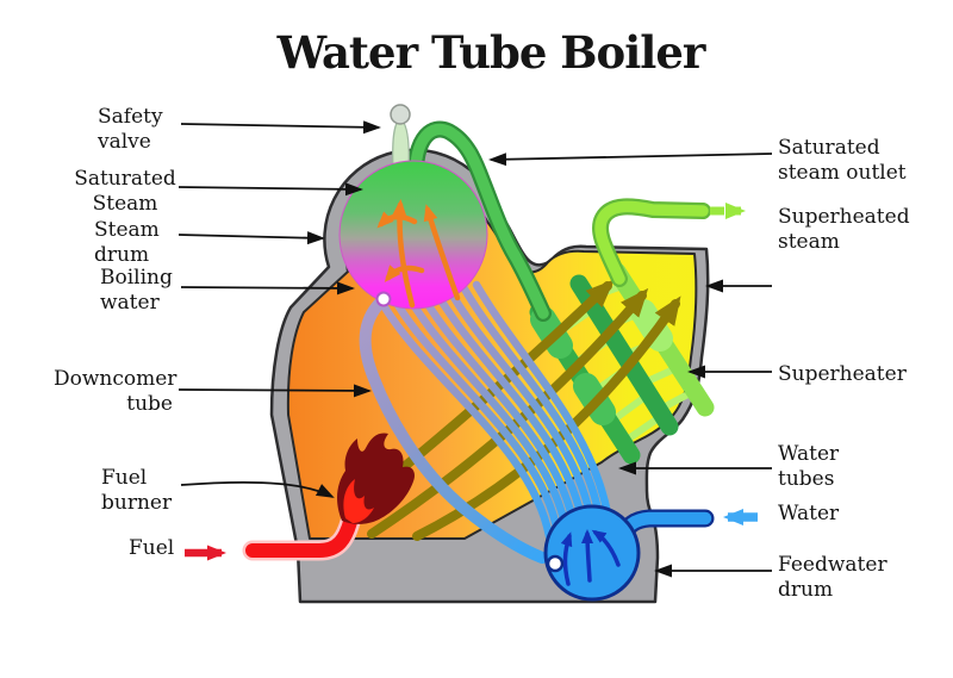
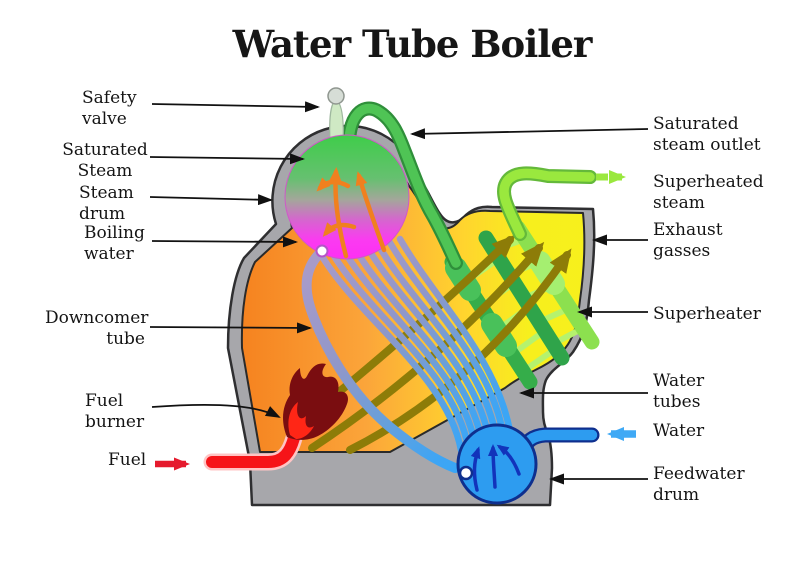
  Water Tube Boiler
  Safety
  valve
  Saturated
  Steam
  Steam
  drum
  Boiling
  water
  Downcomer
  tube
  Fuel
  burner
  Fuel
  Saturated
  steam outlet
  Superheated
  steam
+ Exhaust
+ gasses
  Superheater
  Water
  tubes
  Water
  Feedwater
  drum
